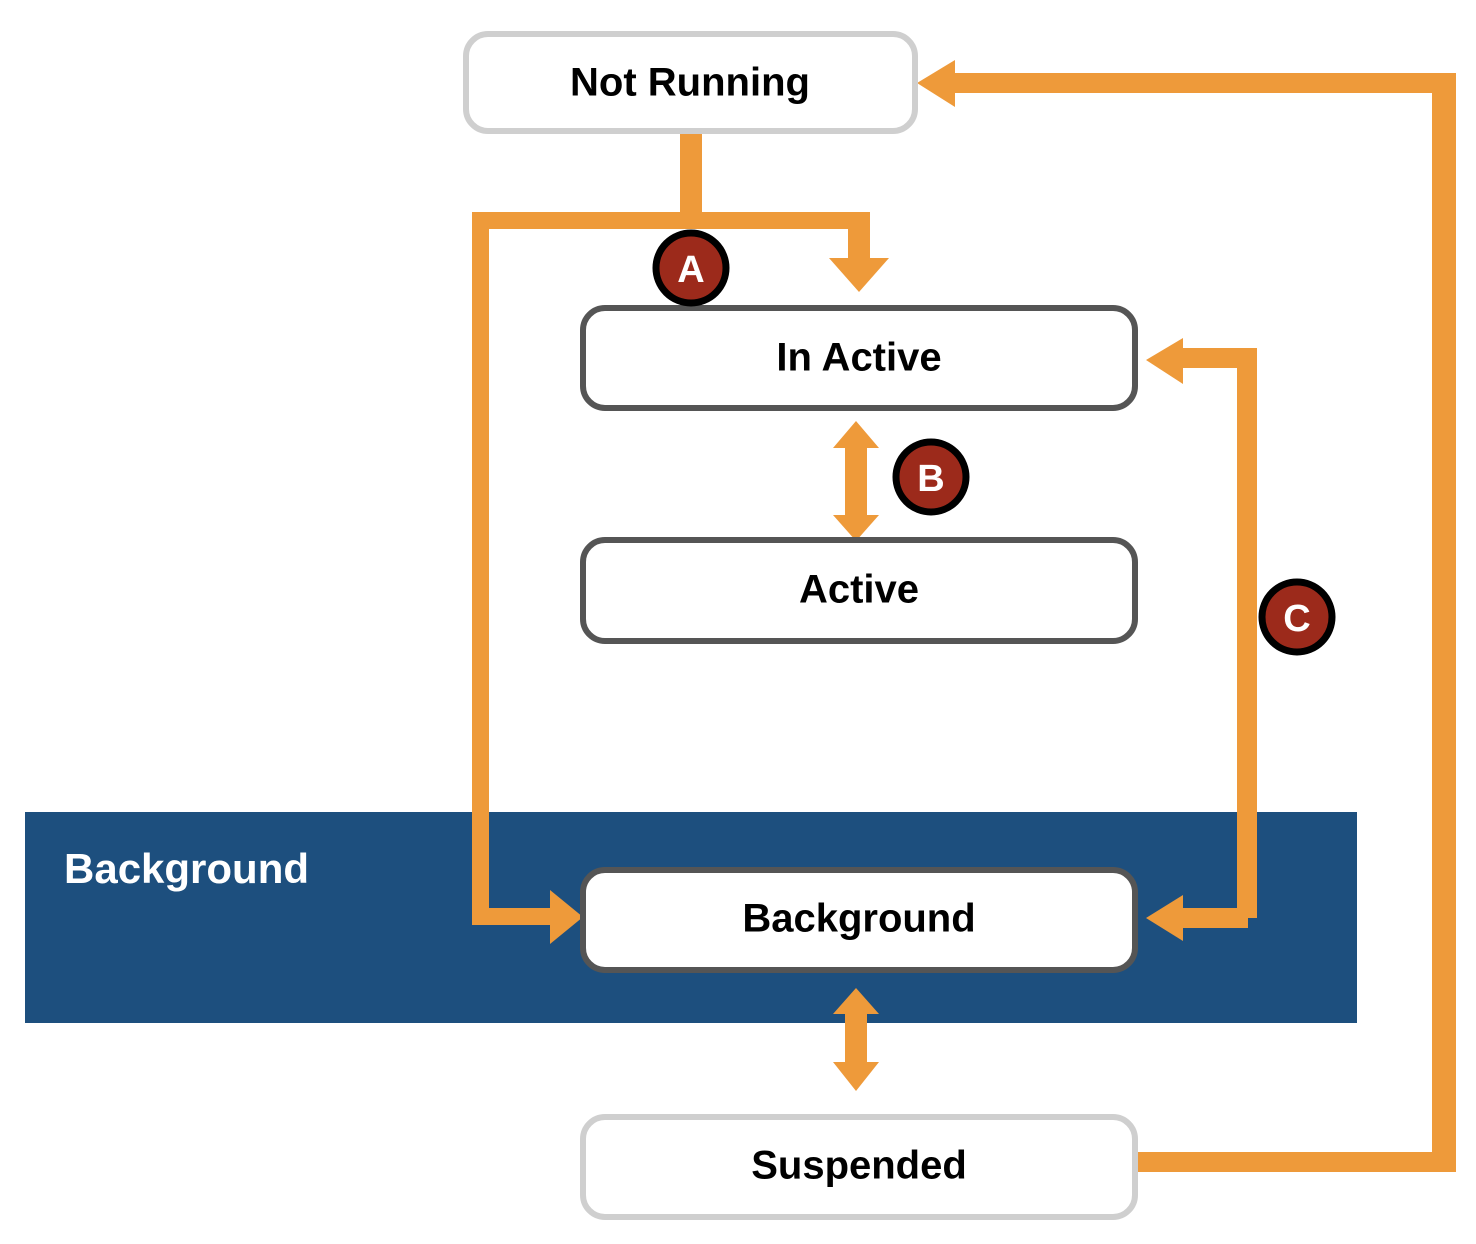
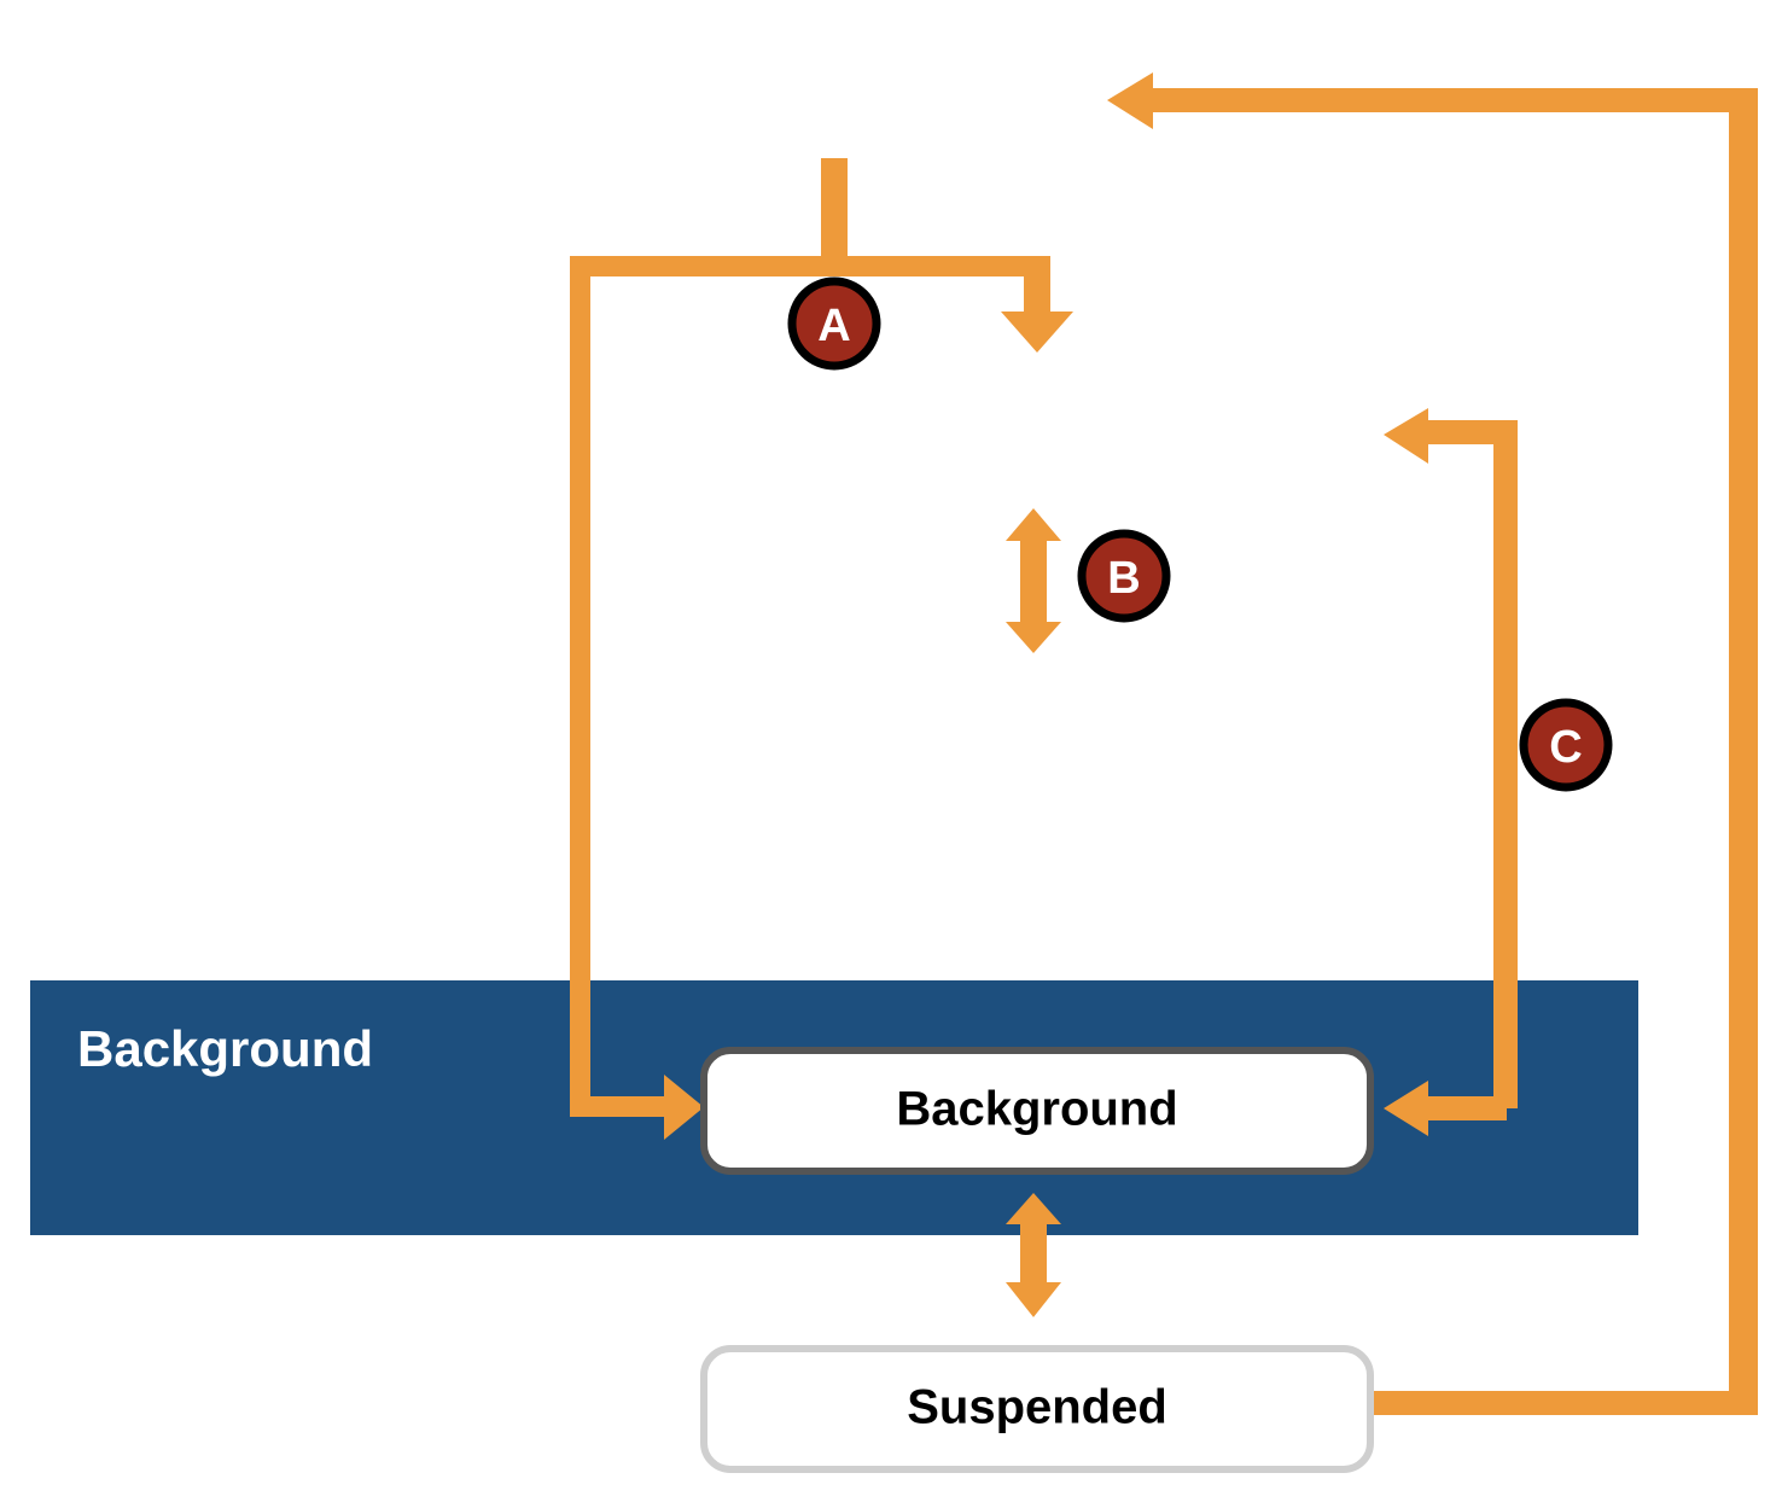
  Background
- Not Running
- In Active
- Active
  Background
  Suspended
  A
  B
  C
